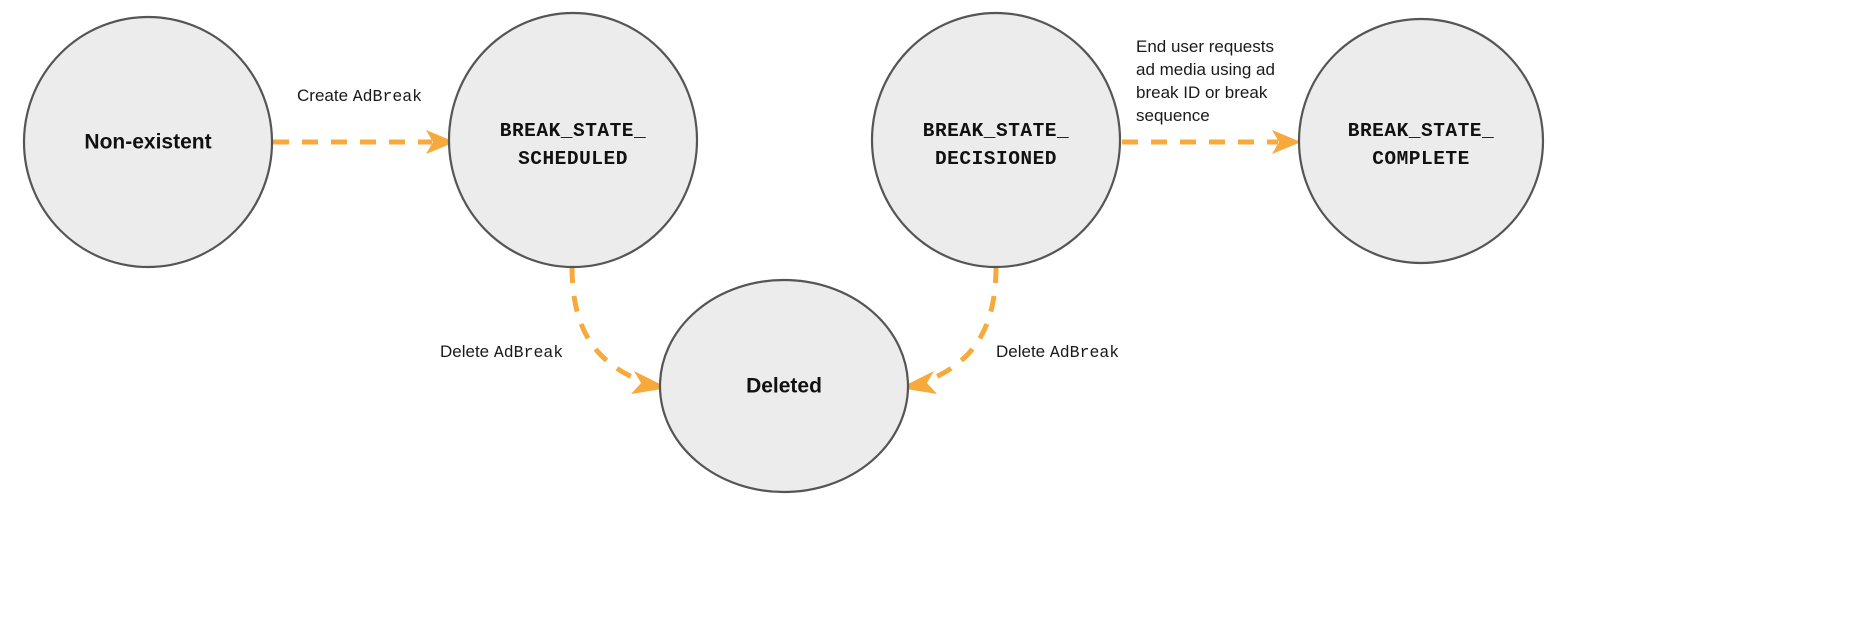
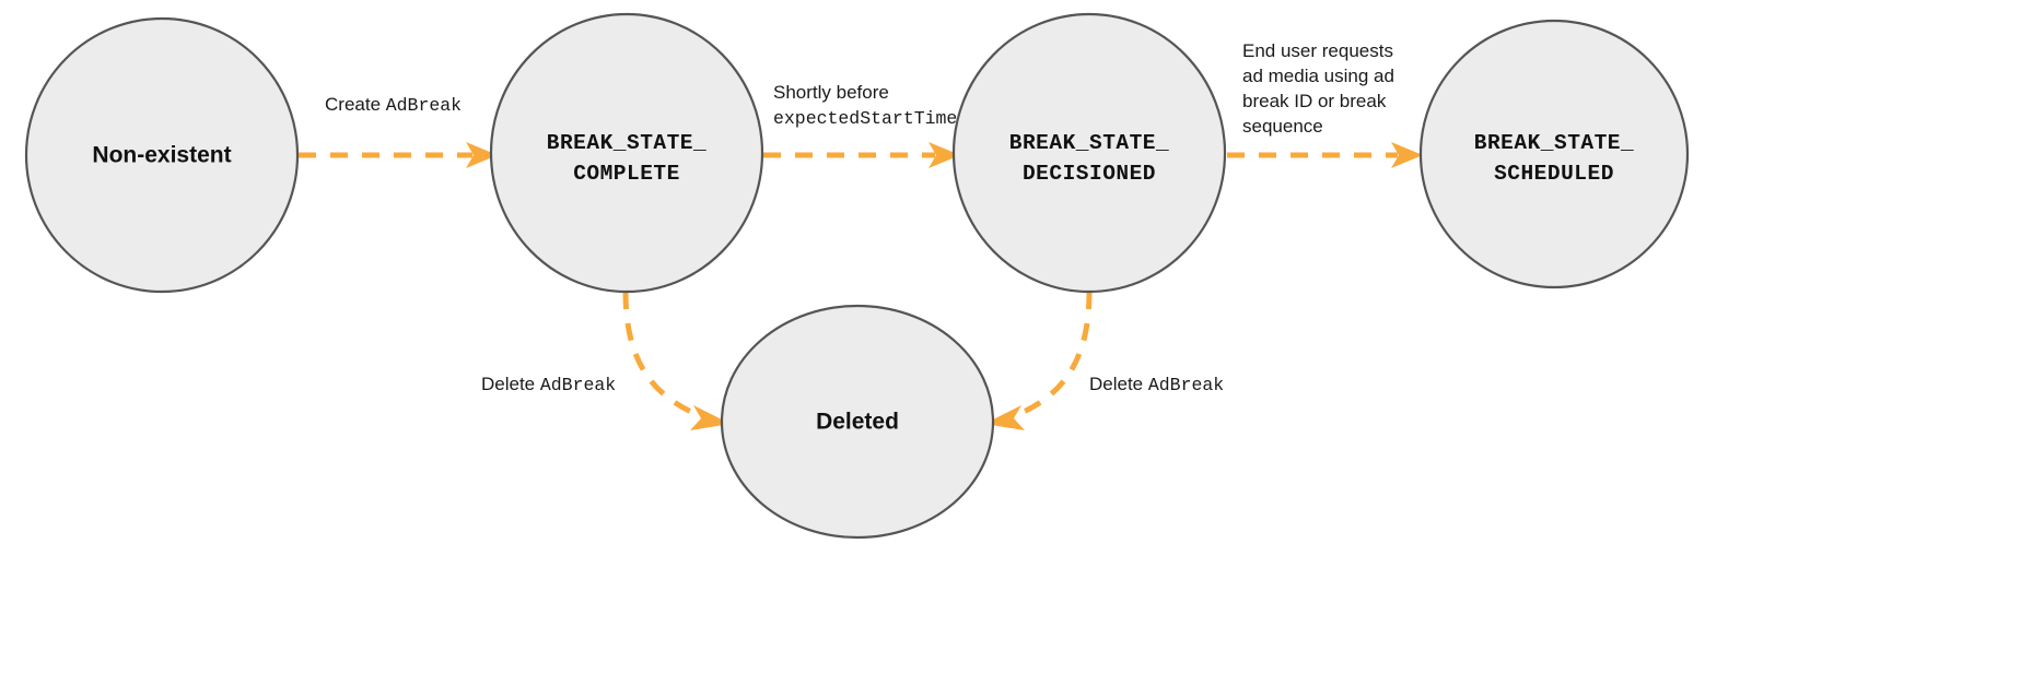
  Create AdBreak
+ Shortly before expectedStartTime
  End user requests ad media using ad break ID or break sequence
  Delete AdBreak
  Delete AdBreak
  Non-existent
  BREAK_STATE_
- SCHEDULED
+ COMPLETE
  BREAK_STATE_
  DECISIONED
  BREAK_STATE_
- COMPLETE
+ SCHEDULED
  Deleted
